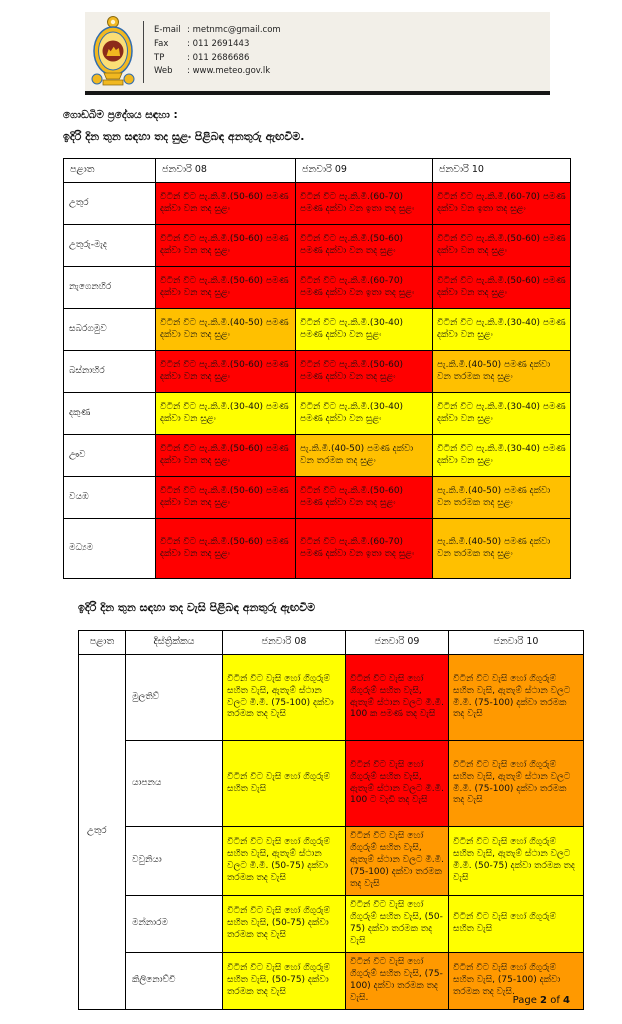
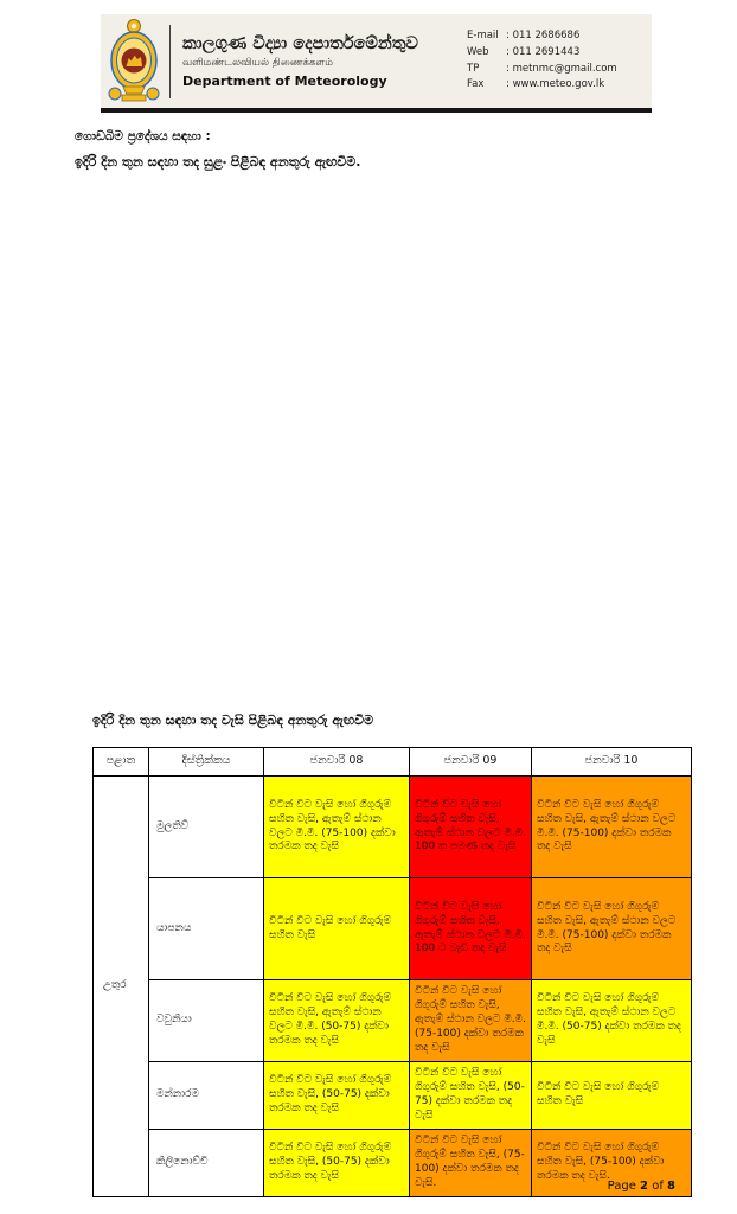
+ කාලගුණ විද්‍යා දෙපාර්තමේන්තුව
+ வளிமண்டலவியல் திணைக்களம்
+ Department of Meteorology
  E-mail
- : metnmc@gmail.com
+ : 011 2686686
- Fax
+ Web
  : 011 2691443
  TP
- : 011 2686686
+ : metnmc@gmail.com
- Web
+ Fax
  : www.meteo.gov.lk
  ගොඩබිම ප්‍රදේශය සඳහා :
  ඉදිරි දින තුන සඳහා තද සුළං පිළිබඳ අනතුරු ඇඟවීම.
- පළාත	ජනවාරි 08	ජනවාරි 09	ජනවාරි 10
- උතුර	විටින් විට පැ.කි.මී.(50-60) පමණ දක්වා වන තද සුළං	විටින් විට පැ.කි.මී.(60-70) පමණ දක්වා වන ඉතා තද සුළං	විටින් විට පැ.කි.මී.(60-70) පමණ දක්වා වන ඉතා තද සුළං
- උතුරු-මැද	විටින් විට පැ.කි.මී.(50-60) පමණ දක්වා වන තද සුළං	විටින් විට පැ.කි.මී.(50-60) පමණ දක්වා වන තද සුළං	විටින් විට පැ.කි.මී.(50-60) පමණ දක්වා වන තද සුළං
- නැගෙනහිර	විටින් විට පැ.කි.මී.(50-60) පමණ දක්වා වන තද සුළං	විටින් විට පැ.කි.මී.(60-70) පමණ දක්වා වන ඉතා තද සුළං	විටින් විට පැ.කි.මී.(50-60) පමණ දක්වා වන තද සුළං
- සබරගමුව	විටින් විට පැ.කි.මී.(40-50) පමණ දක්වා වන තද සුළං	විටින් විට පැ.කි.මී.(30-40) පමණ දක්වා වන සුළං	විටින් විට පැ.කි.මී.(30-40) පමණ දක්වා වන සුළං
- බස්නාහිර	විටින් විට පැ.කි.මී.(50-60) පමණ දක්වා වන තද සුළං	විටින් විට පැ.කි.මී.(50-60) පමණ දක්වා වන තද සුළං	පැ.කි.මී.(40-50) පමණ දක්වා වන තරමක තද සුළං
- දකුණ	විටින් විට පැ.කි.මී.(30-40) පමණ දක්වා වන සුළං	විටින් විට පැ.කි.මී.(30-40) පමණ දක්වා වන සුළං	විටින් විට පැ.කි.මී.(30-40) පමණ දක්වා වන සුළං
- ඌව	විටින් විට පැ.කි.මී.(50-60) පමණ දක්වා වන තද සුළං	පැ.කි.මී.(40-50) පමණ දක්වා වන තරමක තද සුළං	විටින් විට පැ.කි.මී.(30-40) පමණ දක්වා වන සුළං
- වයඹ	විටින් විට පැ.කි.මී.(50-60) පමණ දක්වා වන තද සුළං	විටින් විට පැ.කි.මී.(50-60) පමණ දක්වා වන තද සුළං	පැ.කි.මී.(40-50) පමණ දක්වා වන තරමක තද සුළං
- මධ්‍යම	විටින් විට පැ.කි.මී.(50-60) පමණ දක්වා වන තද සුළං	විටින් විට පැ.කි.මී.(60-70) පමණ දක්වා වන ඉතා තද සුළං	පැ.කි.මී.(40-50) පමණ දක්වා වන තරමක තද සුළං
  ඉදිරි දින තුන සඳහා තද වැසි පිළිබඳ අනතුරු ඇඟවීම
  පළාත	දිස්ත්‍රික්කය	ජනවාරි 08	ජනවාරි 09	ජනවාරි 10
  උතුර	මුලතිව්	විටින් විට වැසි හෝ ගිගුරුම් සහිත වැසි, ඇතැම් ස්ථාන වලට මි.මී. (75-100) දක්වා තරමක තද වැසි	විටින් විට වැසි හෝ ගිගුරුම් සහිත වැසි, ඇතැම් ස්ථාන වලට මි.මී. 100 ක පමණ තද වැසි	විටින් විට වැසි හෝ ගිගුරුම් සහිත වැසි, ඇතැම් ස්ථාන වලට මි.මී. (75-100) දක්වා තරමක තද වැසි
  යාපනය	විටින් විට වැසි හෝ ගිගුරුම් සහිත වැසි	විටින් විට වැසි හෝ ගිගුරුම් සහිත වැසි, ඇතැම් ස්ථාන වලට මි.මී. 100 ට වැඩි තද වැසි	විටින් විට වැසි හෝ ගිගුරුම් සහිත වැසි, ඇතැම් ස්ථාන වලට මි.මී. (75-100) දක්වා තරමක තද වැසි
  වවුනියා	විටින් විට වැසි හෝ ගිගුරුම් සහිත වැසි, ඇතැම් ස්ථාන වලට මි.මී. (50-75) දක්වා තරමක තද වැසි	විටින් විට වැසි හෝ ගිගුරුම් සහිත වැසි, ඇතැම් ස්ථාන වලට මි.මී. (75-100) දක්වා තරමක තද වැසි	විටින් විට වැසි හෝ ගිගුරුම් සහිත වැසි, ඇතැම් ස්ථාන වලට මි.මී. (50-75) දක්වා තරමක තද වැසි
  මන්නාරම	විටින් විට වැසි හෝ ගිගුරුම් සහිත වැසි, (50-75) දක්වා තරමක තද වැසි	විටින් විට වැසි හෝ ගිගුරුම් සහිත වැසි, (50-75) දක්වා තරමක තද වැසි	විටින් විට වැසි හෝ ගිගුරුම් සහිත වැසි
  කිලිනොච්චි	විටින් විට වැසි හෝ ගිගුරුම් සහිත වැසි, (50-75) දක්වා තරමක තද වැසි	විටින් විට වැසි හෝ ගිගුරුම් සහිත වැසි, (75-100) දක්වා තරමක තද වැසි.	විටින් විට වැසි හෝ ගිගුරුම් සහිත වැසි, (75-100) දක්වා තරමක තද වැසි.
- Page 2 of 4
+ Page 2 of 8
